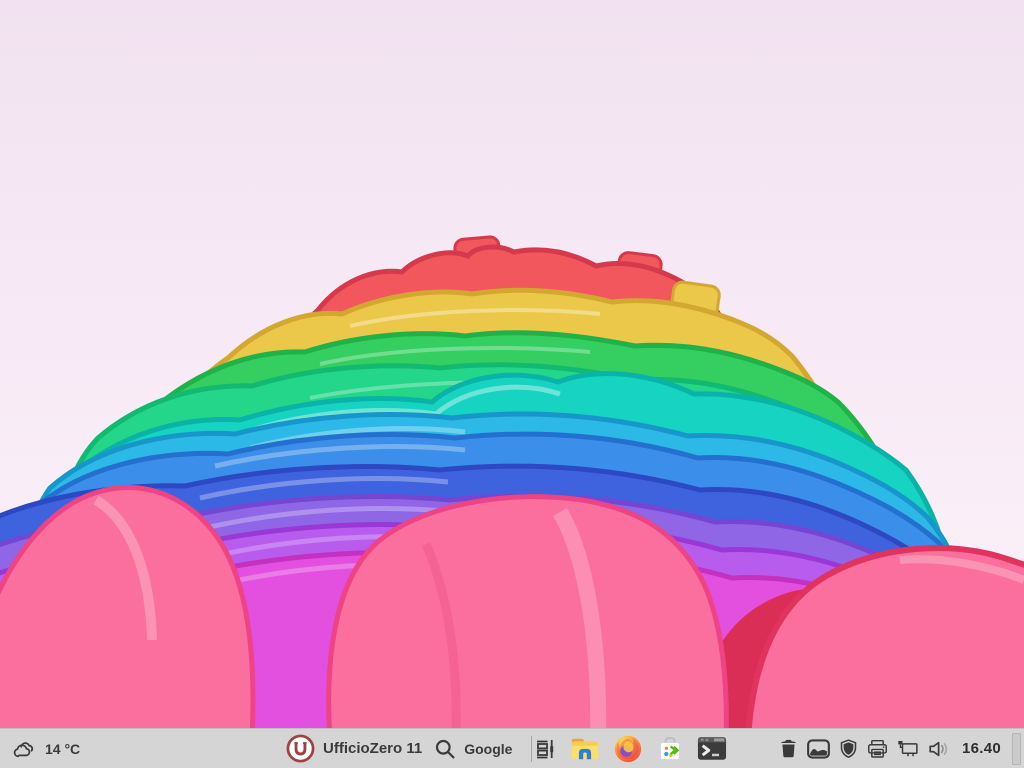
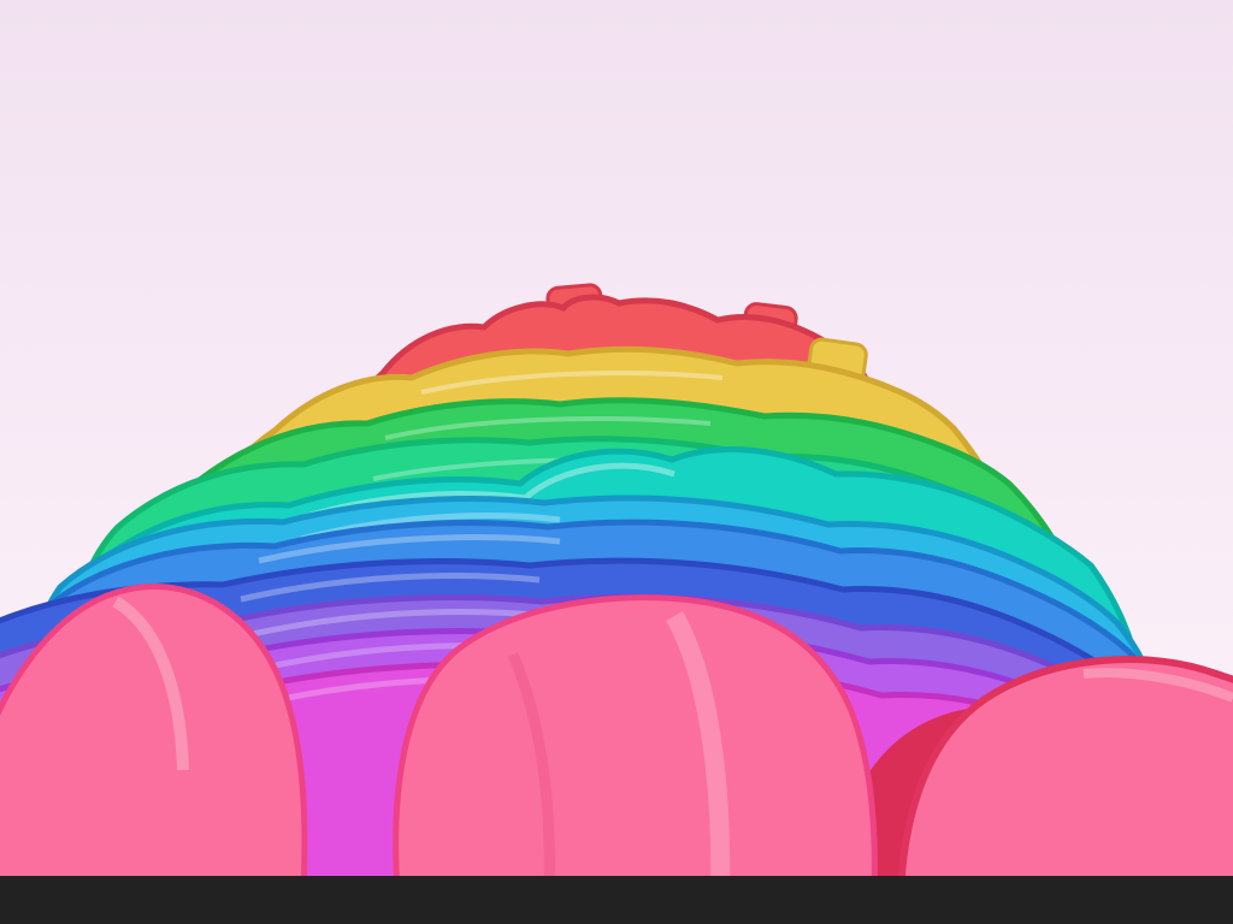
- 14 °C
- UfficioZero 11
- Google
- 16.40
